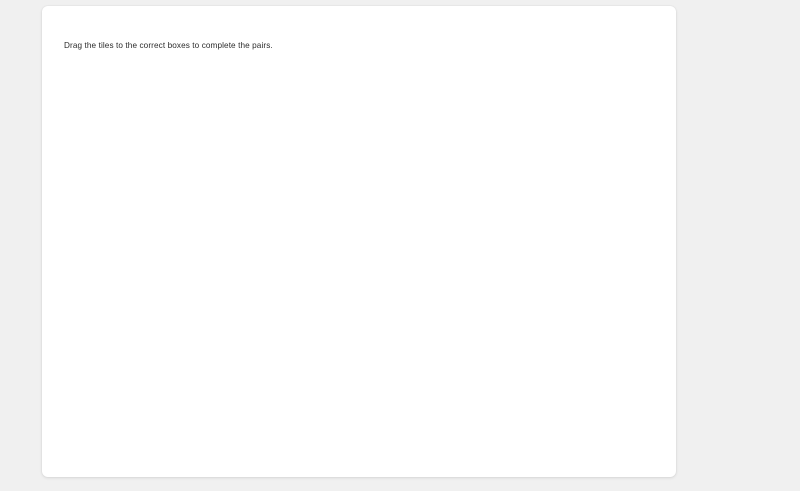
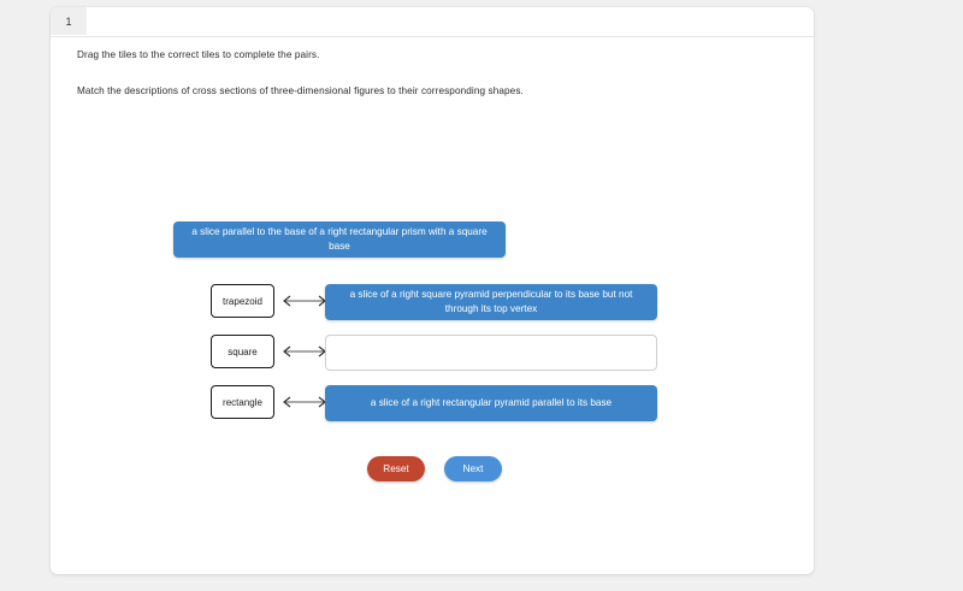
+ 1
- Drag the tiles to the correct boxes to complete the pairs.
+ Drag the tiles to the correct tiles to complete the pairs.
+ Match the descriptions of cross sections of three-dimensional figures to their corresponding shapes.
+ a slice parallel to the base of a right rectangular prism with a square base
+ trapezoid
+ a slice of a right square pyramid perpendicular to its base but not through its top vertex
+ square
+ rectangle
+ a slice of a right rectangular pyramid parallel to its base
+ Reset
+ Next
